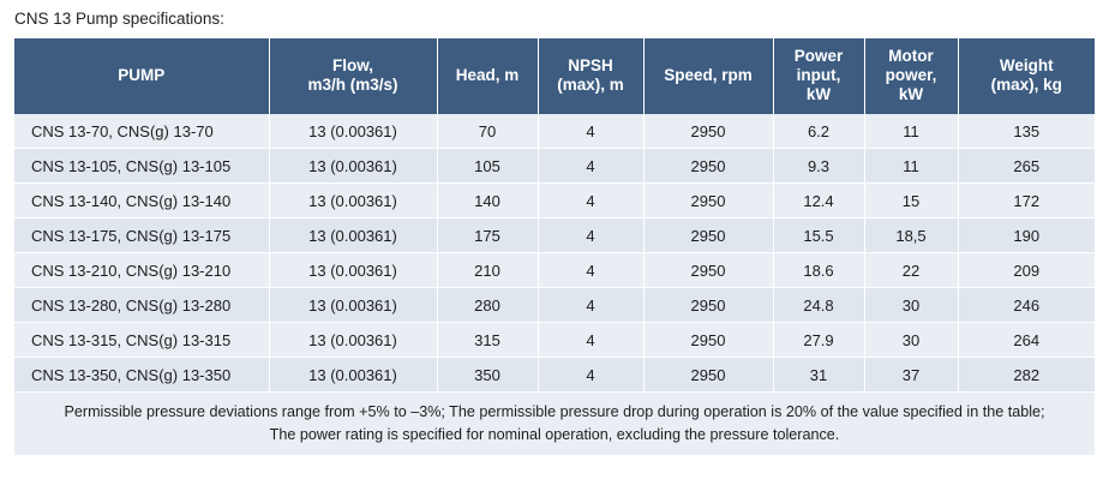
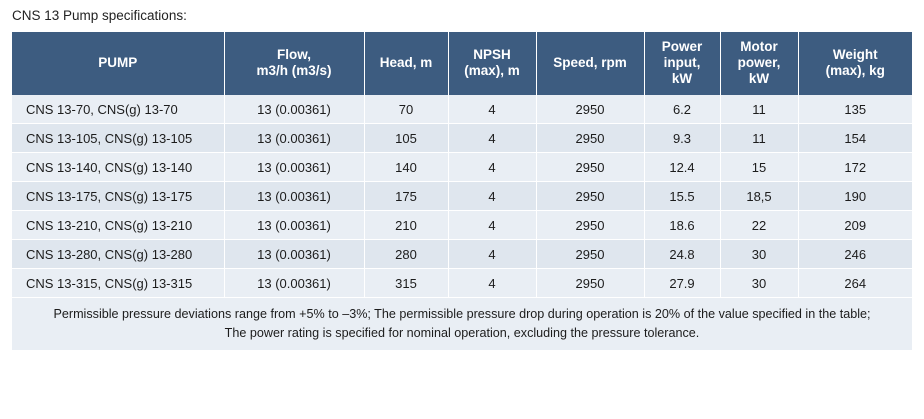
  CNS 13 Pump specifications:
  PUMP	Flow,m3/h (m3/s)	Head, m	NPSH(max), m	Speed, rpm	Powerinput,kW	Motorpower,kW	Weight(max), kg
  CNS 13-70, CNS(g) 13-70	13 (0.00361)	70	4	2950	6.2	11	135
- CNS 13-105, CNS(g) 13-105	13 (0.00361)	105	4	2950	9.3	11	265
+ CNS 13-105, CNS(g) 13-105	13 (0.00361)	105	4	2950	9.3	11	154
  CNS 13-140, CNS(g) 13-140	13 (0.00361)	140	4	2950	12.4	15	172
  CNS 13-175, CNS(g) 13-175	13 (0.00361)	175	4	2950	15.5	18,5	190
  CNS 13-210, CNS(g) 13-210	13 (0.00361)	210	4	2950	18.6	22	209
  CNS 13-280, CNS(g) 13-280	13 (0.00361)	280	4	2950	24.8	30	246
  CNS 13-315, CNS(g) 13-315	13 (0.00361)	315	4	2950	27.9	30	264
- CNS 13-350, CNS(g) 13-350	13 (0.00361)	350	4	2950	31	37	282
  Permissible pressure deviations range from +5% to –3%; The permissible pressure drop during operation is 20% of the value specified in the table; The power rating is specified for nominal operation, excluding the pressure tolerance.
